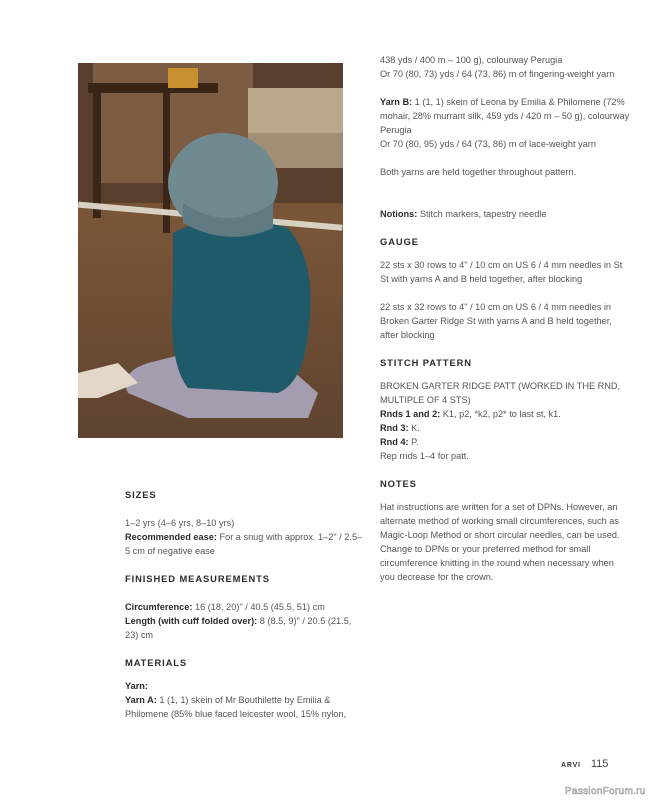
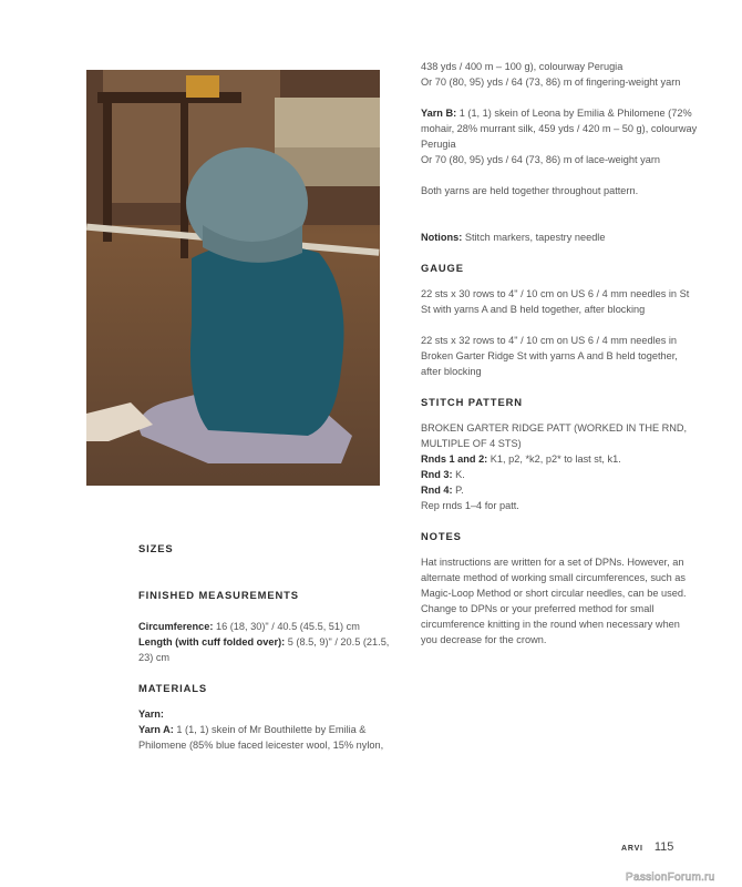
  SIZES
- 1–2 yrs (4–6 yrs, 8–10 yrs)
- Recommended ease: For a snug with approx. 1–2" / 2.5–5 cm of negative ease
  FINISHED MEASUREMENTS
- Circumference: 16 (18, 20)" / 40.5 (45.5, 51) cm
+ Circumference: 16 (18, 30)" / 40.5 (45.5, 51) cm
- Length (with cuff folded over): 8 (8.5, 9)" / 20.5 (21.5, 23) cm
+ Length (with cuff folded over): 5 (8.5, 9)" / 20.5 (21.5, 23) cm
  MATERIALS
  Yarn:
  Yarn A: 1 (1, 1) skein of Mr Bouthilette by Emilia & Philomene (85% blue faced leicester wool, 15% nylon,
  438 yds / 400 m – 100 g), colourway Perugia
- Or 70 (80, 73) yds / 64 (73, 86) m of fingering-weight yarn
+ Or 70 (80, 95) yds / 64 (73, 86) m of fingering-weight yarn
  Yarn B: 1 (1, 1) skein of Leona by Emilia & Philomene (72% mohair, 28% murrant silk, 459 yds / 420 m – 50 g), colourway Perugia
  Or 70 (80, 95) yds / 64 (73, 86) m of lace-weight yarn
  Both yarns are held together throughout pattern.
  Notions: Stitch markers, tapestry needle
  GAUGE
  22 sts x 30 rows to 4" / 10 cm on US 6 / 4 mm needles in St St with yarns A and B held together, after blocking
  22 sts x 32 rows to 4" / 10 cm on US 6 / 4 mm needles in Broken Garter Ridge St with yarns A and B held together, after blocking
  STITCH PATTERN
  BROKEN GARTER RIDGE PATT (WORKED IN THE RND, MULTIPLE OF 4 STS)
  Rnds 1 and 2: K1, p2, *k2, p2* to last st, k1.
  Rnd 3: K.
  Rnd 4: P.
  Rep rnds 1–4 for patt.
  NOTES
  Hat instructions are written for a set of DPNs. However, an alternate method of working small circumferences, such as Magic-Loop Method or short circular needles, can be used. Change to DPNs or your preferred method for small circumference knitting in the round when necessary when you decrease for the crown.
  115
  PassionForum.ru
